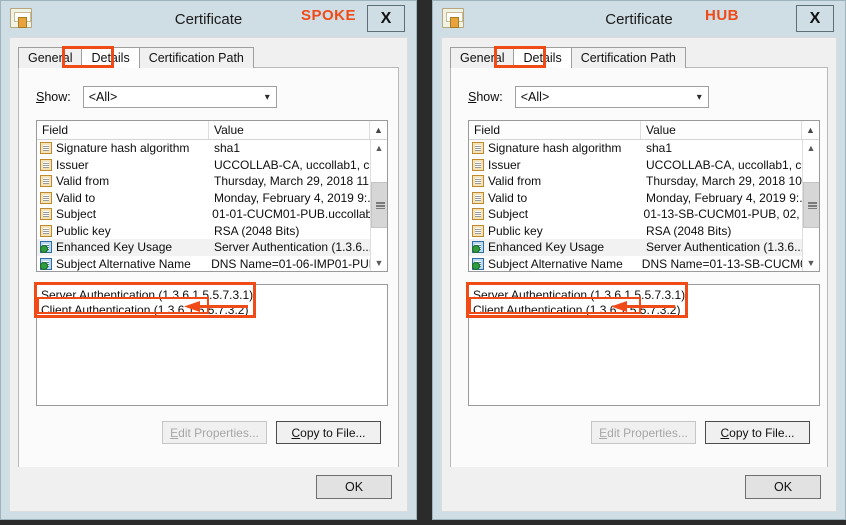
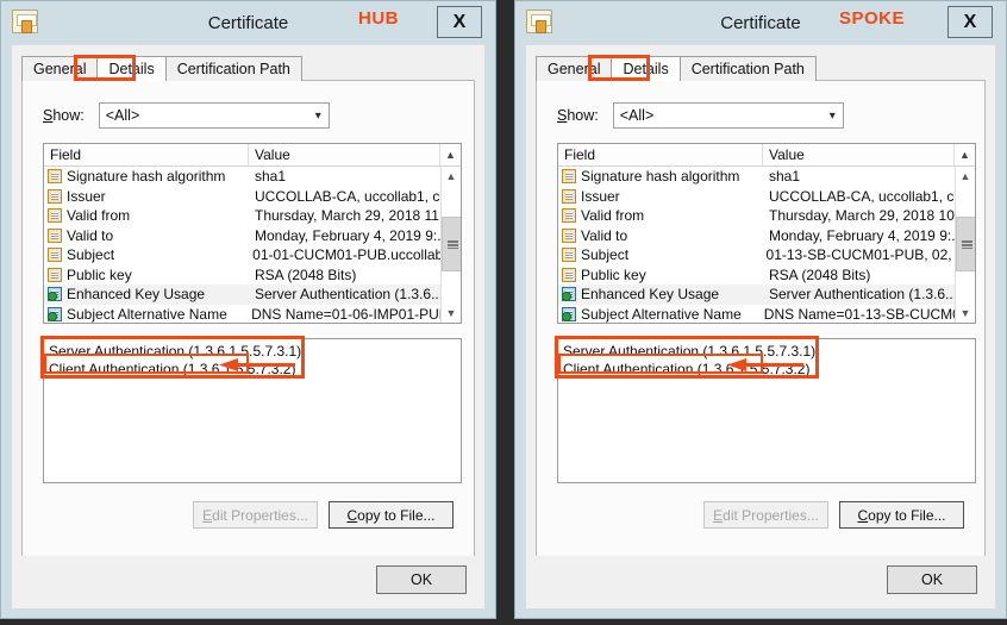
  Certificate
- SPOKE
+ HUB
  X
  General
  Details
  Certification Path
  Show:
  <All>
  ▾
  Field
  Value
  ▲
  Signature hash algorithm
  sha1
  Issuer
  UCCOLLAB-CA, uccollab1, c
  Valid from
  Thursday, March 29, 2018 11
  Valid to
  Monday, February 4, 2019 9:.
  Subject
  01-01-CUCM01-PUB.uccollab
  Public key
  RSA (2048 Bits)
  Enhanced Key Usage
  Server Authentication (1.3.6..
  Subject Alternative Name
  DNS Name=01-06-IMP01-PU
  ▲
  ▼
  Server Authentication (1.3.6.1.5.5.7.3.1)
  Client Authentication (1.3.6.15.5.7.3.2)
  E
  dit Properties...
  C
  opy to File...
  OK
  Certificate
- HUB
+ SPOKE
  X
  General
  Details
  Certification Path
  Show:
  <All>
  ▾
  Field
  Value
  ▲
  Signature hash algorithm
  sha1
  Issuer
  UCCOLLAB-CA, uccollab1, c
  Valid from
  Thursday, March 29, 2018 10
  Valid to
  Monday, February 4, 2019 9:.
  Subject
  01-13-SB-CUCM01-PUB, 02,
  Public key
  RSA (2048 Bits)
  Enhanced Key Usage
  Server Authentication (1.3.6..
  Subject Alternative Name
  DNS Name=01-13-SB-CUCM
  ▲
  ▼
  Server Authentication (1.3.6.1.5.5.7.3.1)
  Client Authentication (1.3.6..5.5.7.3.2)
  E
  dit Properties...
  C
  opy to File...
  OK
